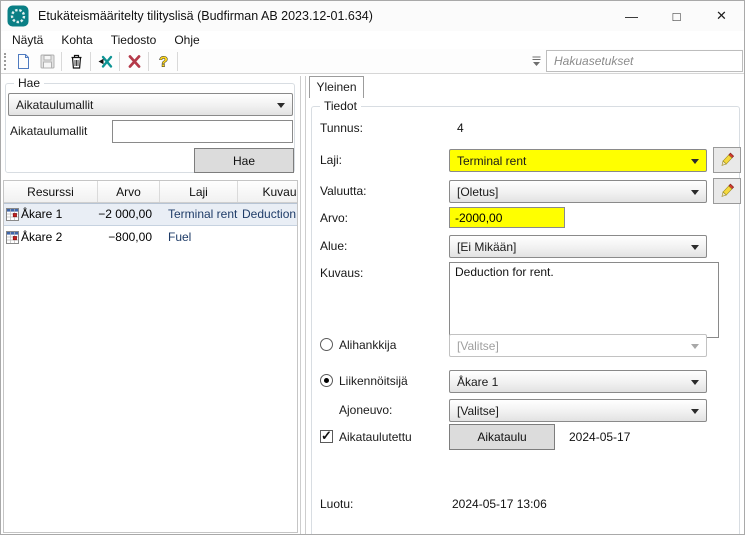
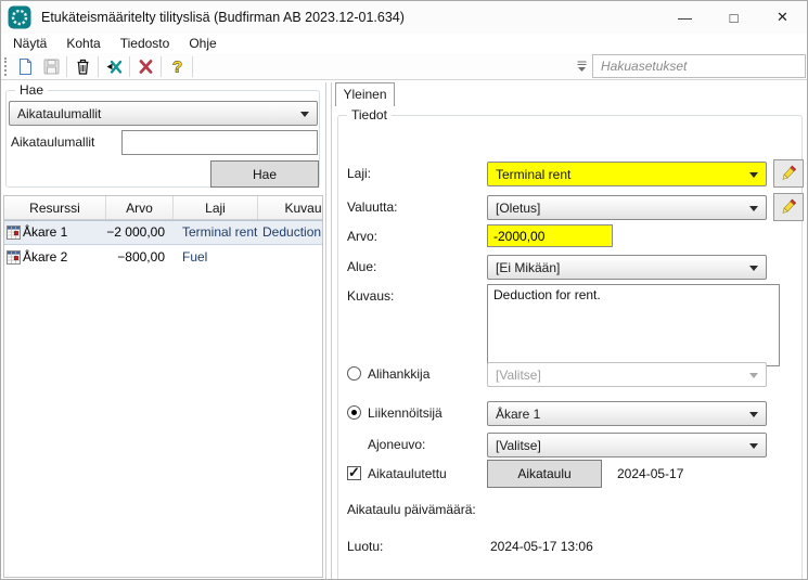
  Etukäteismääritelty tilityslisä (Budfirman AB 2023.12-01.634)
  —
  □
  ✕
  Näytä
  Kohta
  Tiedosto
  Ohje
  ?
  Hakuasetukset
  Hae
  Aikataulumallit
  Aikataulumallit
  Hae
  ˆ
  Resurssi
  Arvo
  Laji
  Kuvau
  Åkare 1
  −2 000,00
  Terminal rent
  Åkare 2
  −800,00
  Fuel
  Yleinen
  Tiedot
- Tunnus:
- 4
  Laji:
  Terminal rent
  Valuutta:
  [Oletus]
  Arvo:
  -2000,00
  Alue:
  [Ei Mikään]
  Kuvaus:
  Deduction for rent.
  Alihankkija
  [Valitse]
  Liikennöitsijä
  Åkare 1
  Ajoneuvo:
  [Valitse]
  Aikataulutettu
  Aikataulu
  2024-05-17
+ Aikataulu päivämäärä:
  Luotu:
  2024-05-17 13:06
